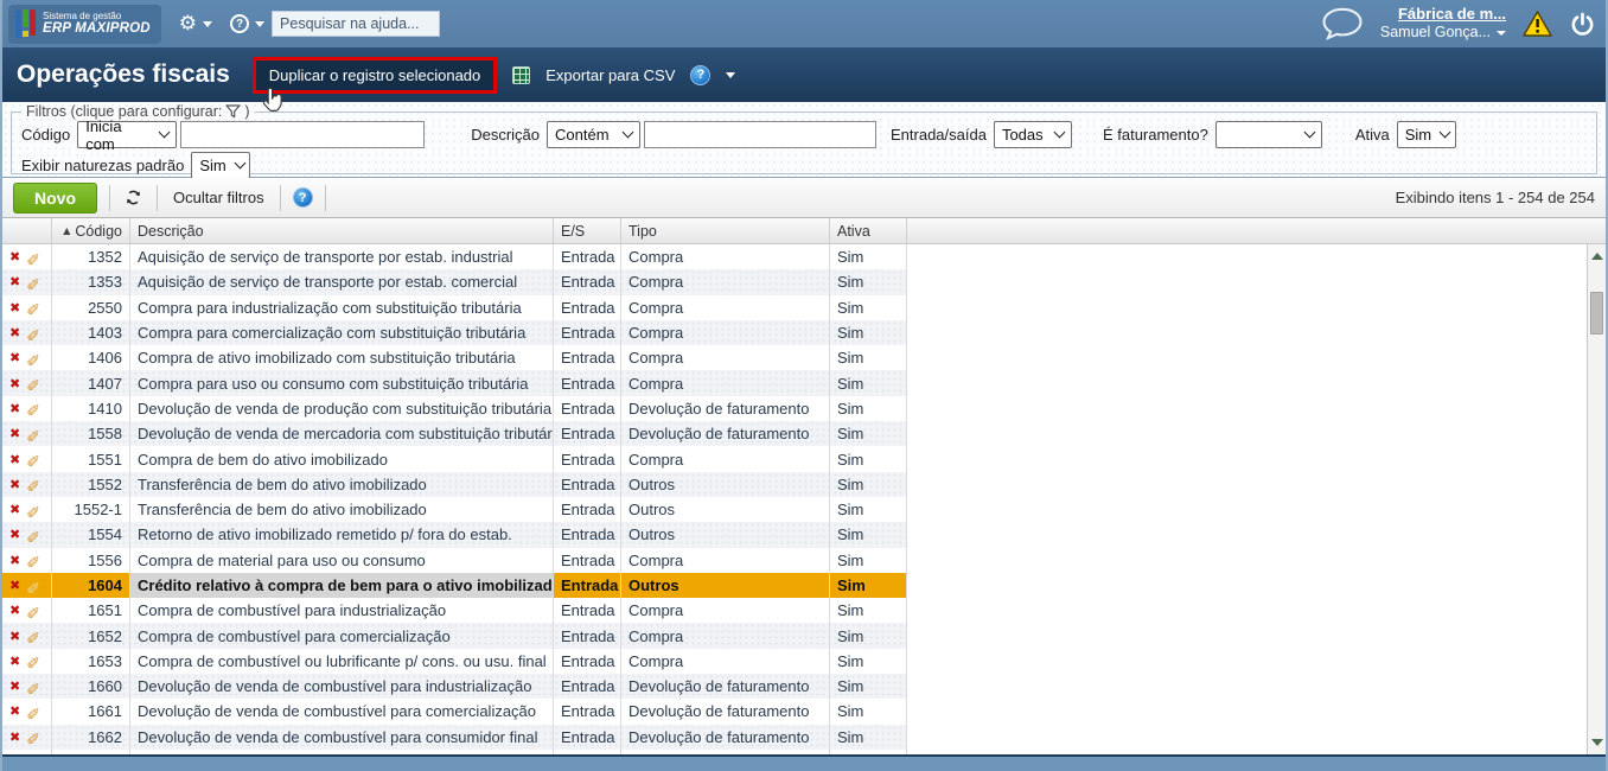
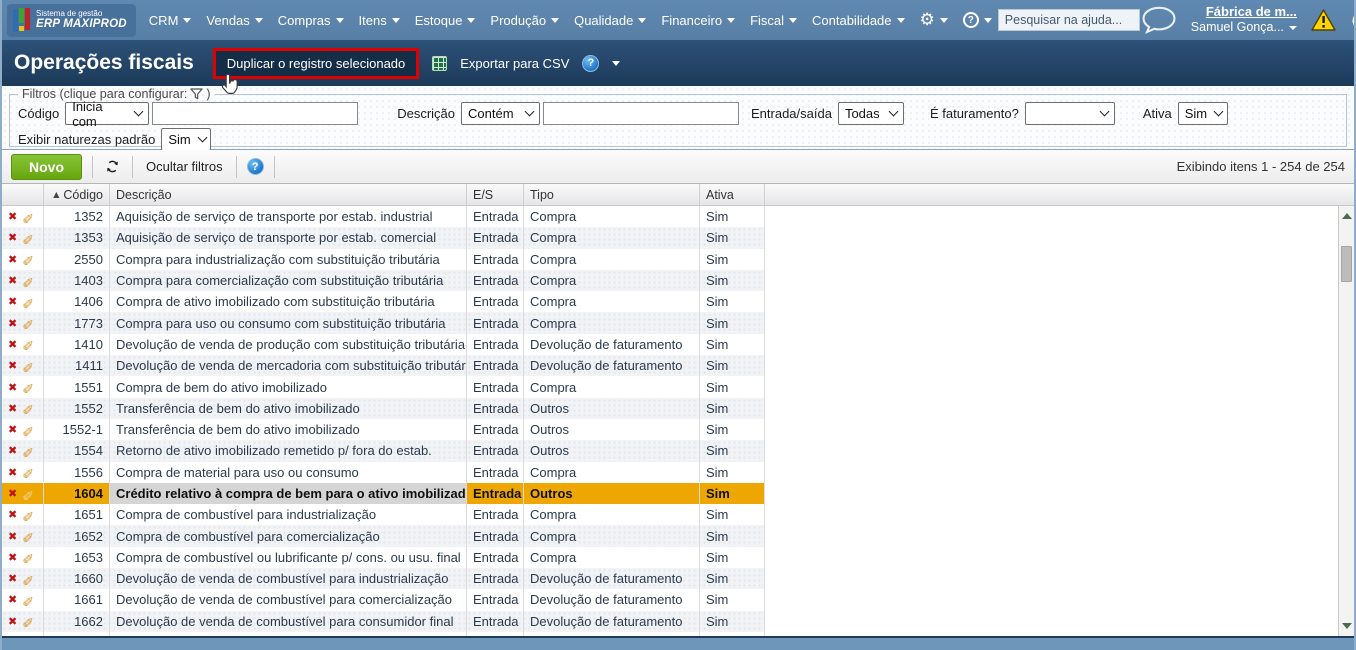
  Sistema de gestão
  ERP MAXIPROD
+ CRM
+ Vendas
+ Compras
+ Itens
+ Estoque
+ Produção
+ Qualidade
+ Financeiro
+ Fiscal
+ Contabilidade
  ⚙
  ?
  Pesquisar na ajuda...
  Fábrica de m...
  Samuel Gonça...
  Operações fiscais
  Duplicar o registro selecionado
  Exportar para CSV
  ?
  Filtros (clique para configurar:
  )
  Código
  Inicia com
  Descrição
  Contém
  Entrada/saída
  Todas
  É faturamento?
  Ativa
  Sim
  Exibir naturezas padrão
  Sim
  Novo
  Ocultar filtros
  ?
  Exibindo itens 1 - 254 de 254
  ▲
  Código
  Descrição
  E/S
  Tipo
  Ativa
  ✖
  1352
  Aquisição de serviço de transporte por estab. industrial
  Entrada
  Compra
  Sim
  ✖
  1353
  Aquisição de serviço de transporte por estab. comercial
  Entrada
  Compra
  Sim
  ✖
  2550
  Compra para industrialização com substituição tributária
  Entrada
  Compra
  Sim
  ✖
  1403
  Compra para comercialização com substituição tributária
  Entrada
  Compra
  Sim
  ✖
  1406
  Compra de ativo imobilizado com substituição tributária
  Entrada
  Compra
  Sim
  ✖
- 1407
+ 1773
  Compra para uso ou consumo com substituição tributária
  Entrada
  Compra
  Sim
  ✖
  1410
  Devolução de venda de produção com substituição tributária
  Entrada
  Devolução de faturamento
  Sim
  ✖
- 1558
+ 1411
  Devolução de venda de mercadoria com substituição tributár
  Entrada
  Devolução de faturamento
  Sim
  ✖
  1551
  Compra de bem do ativo imobilizado
  Entrada
  Compra
  Sim
  ✖
  1552
  Transferência de bem do ativo imobilizado
  Entrada
  Outros
  Sim
  ✖
  1552-1
  Transferência de bem do ativo imobilizado
  Entrada
  Outros
  Sim
  ✖
  1554
  Retorno de ativo imobilizado remetido p/ fora do estab.
  Entrada
  Outros
  Sim
  ✖
  1556
  Compra de material para uso ou consumo
  Entrada
  Compra
  Sim
  ✖
  1604
  Crédito relativo à compra de bem para o ativo imobilizad
  Entrada
  Outros
  Sim
  ✖
  1651
  Compra de combustível para industrialização
  Entrada
  Compra
  Sim
  ✖
  1652
  Compra de combustível para comercialização
  Entrada
  Compra
  Sim
  ✖
  1653
  Compra de combustível ou lubrificante p/ cons. ou usu. final
  Entrada
  Compra
  Sim
  ✖
  1660
  Devolução de venda de combustível para industrialização
  Entrada
  Devolução de faturamento
  Sim
  ✖
  1661
  Devolução de venda de combustível para comercialização
  Entrada
  Devolução de faturamento
  Sim
  ✖
  1662
  Devolução de venda de combustível para consumidor final
  Entrada
  Devolução de faturamento
  Sim
